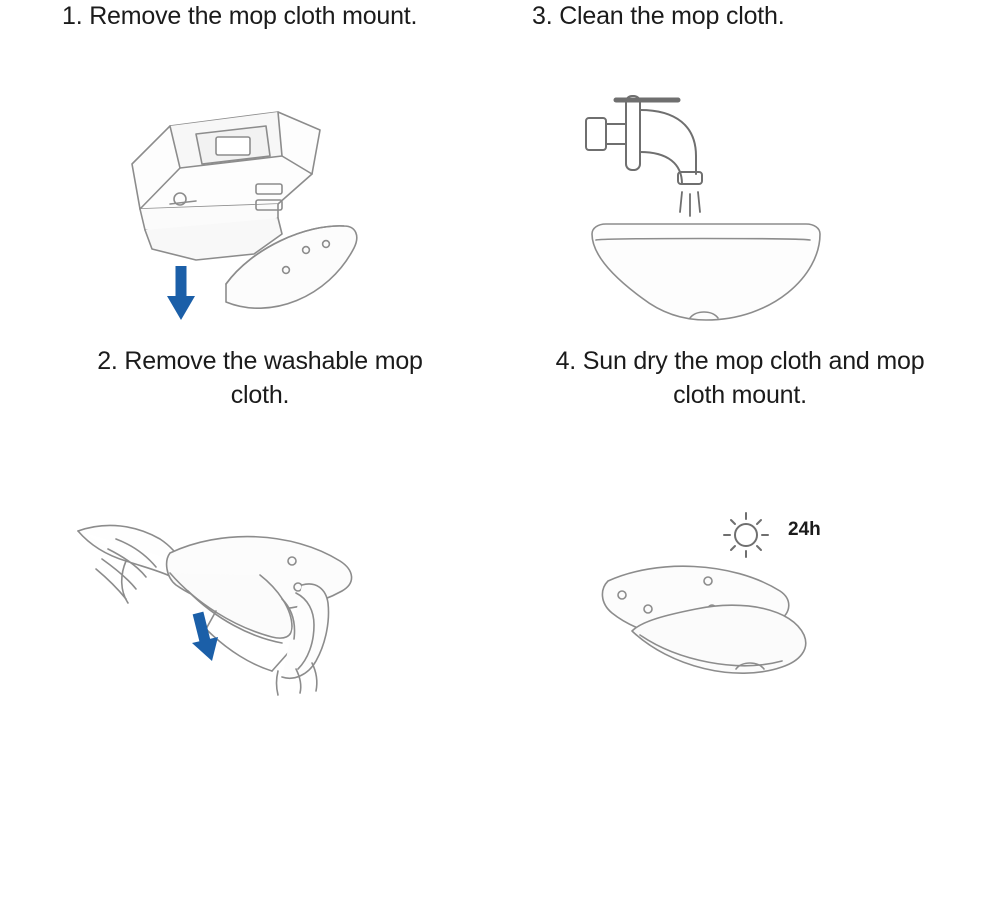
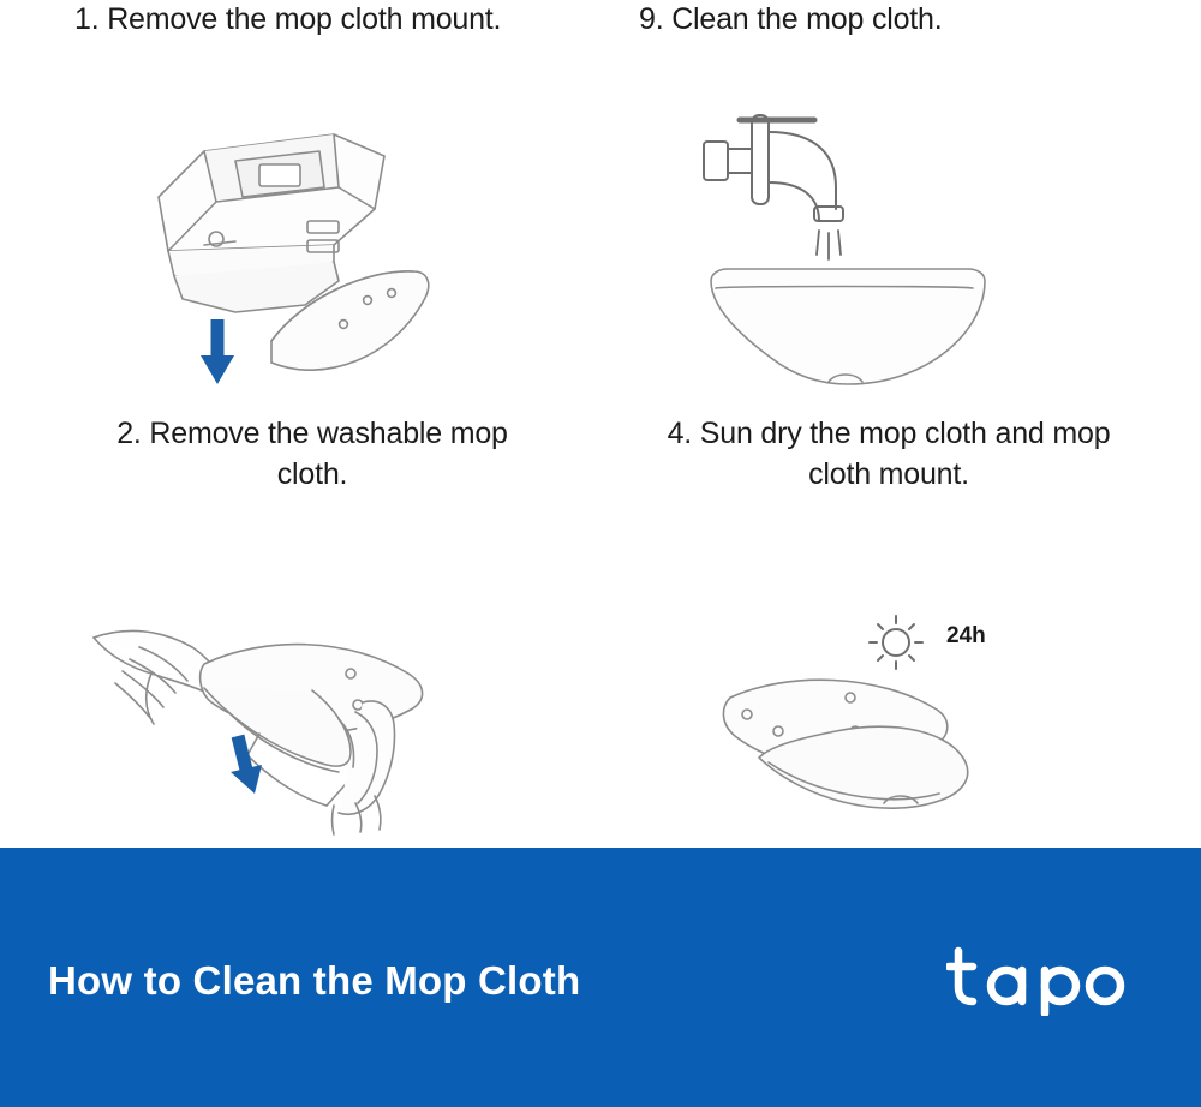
  1. Remove the mop cloth mount.
  2. Remove the washable mop cloth.
- 3. Clean the mop cloth.
+ 9. Clean the mop cloth.
  4. Sun dry the mop cloth and mop cloth mount.
  24h
+ How to Clean the Mop Cloth
